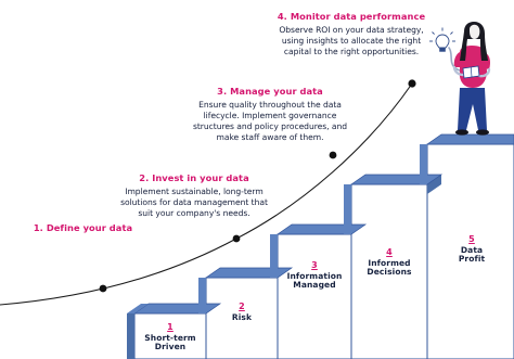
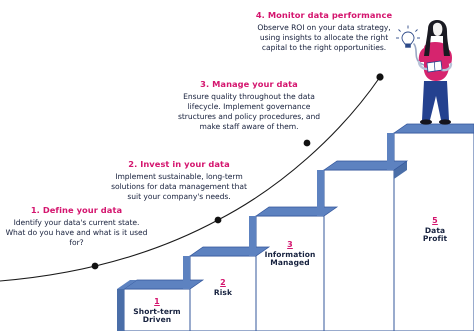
  1
  Short-term
  Driven
  2
  Risk
  3
  Information
  Managed
- 4
- Informed
- Decisions
  5
  Data
  Profit
  1. Define your data
+ Identify your data's current state. What do you have and what is it used for?
  2. Invest in your data
  Implement sustainable, long-term solutions for data management that suit your company's needs.
  3. Manage your data
  Ensure quality throughout the data lifecycle. Implement governance structures and policy procedures, and make staff aware of them.
  4. Monitor data performance
  Observe ROI on your data strategy, using insights to allocate the right capital to the right opportunities.
